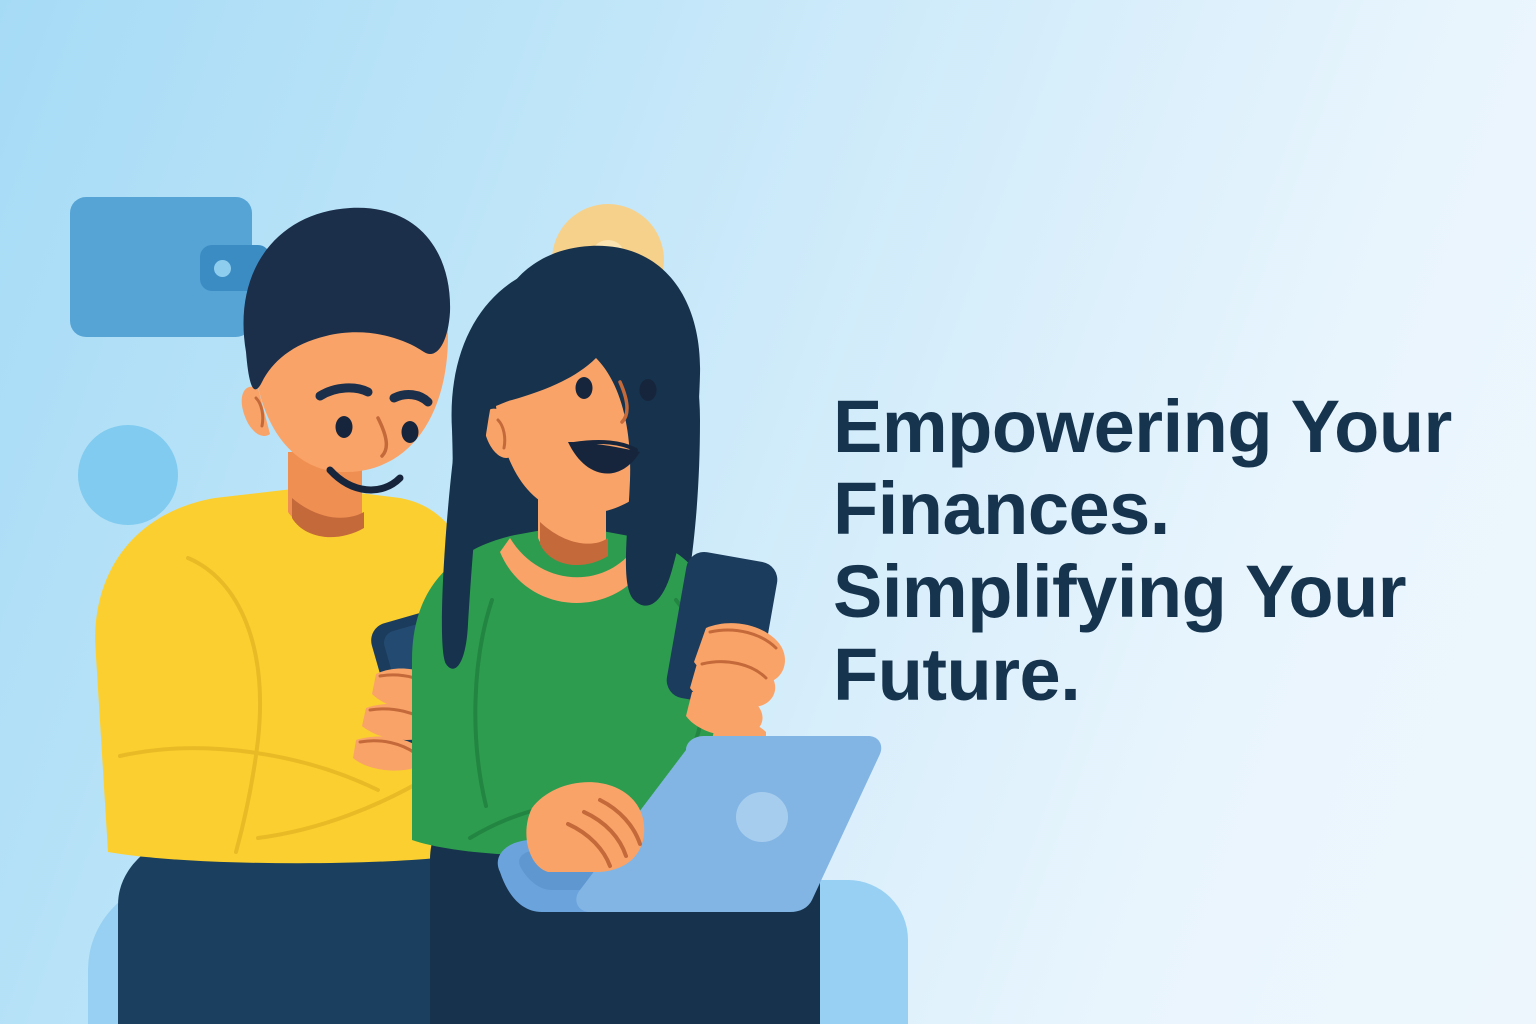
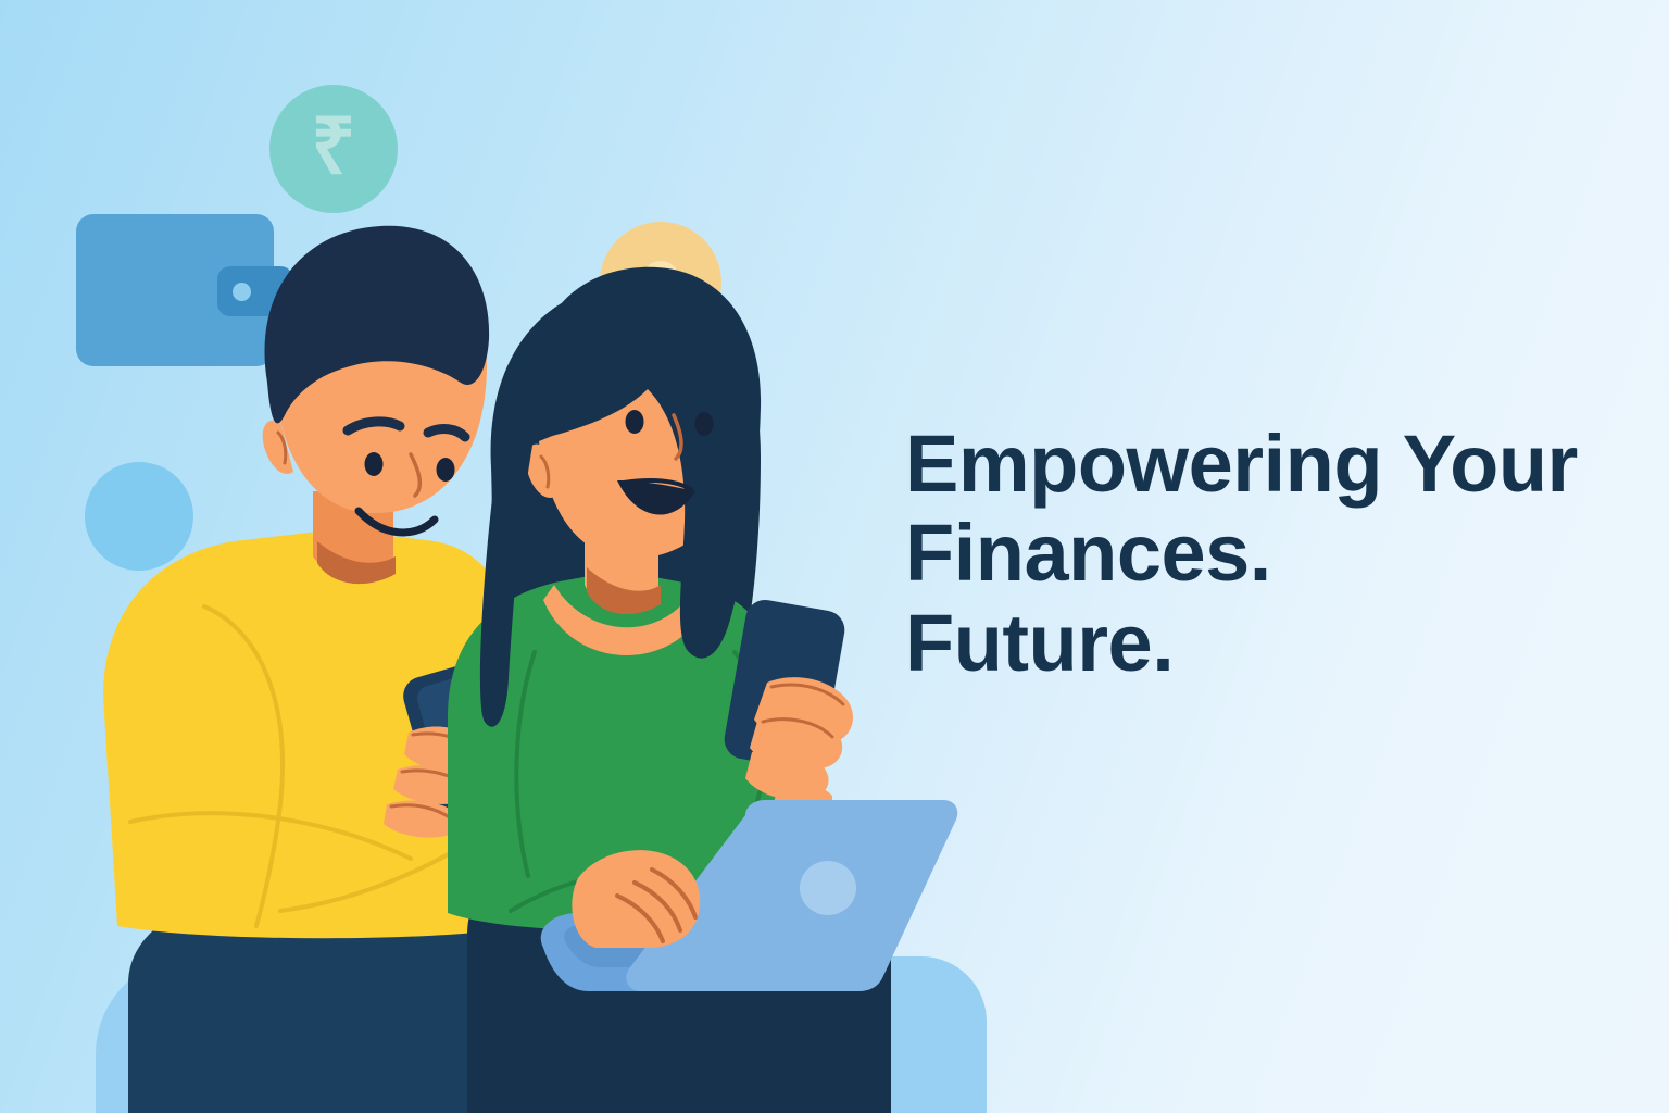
+ ₹
  Empowering Your
  Finances.
- Simplifying Your
  Future.
